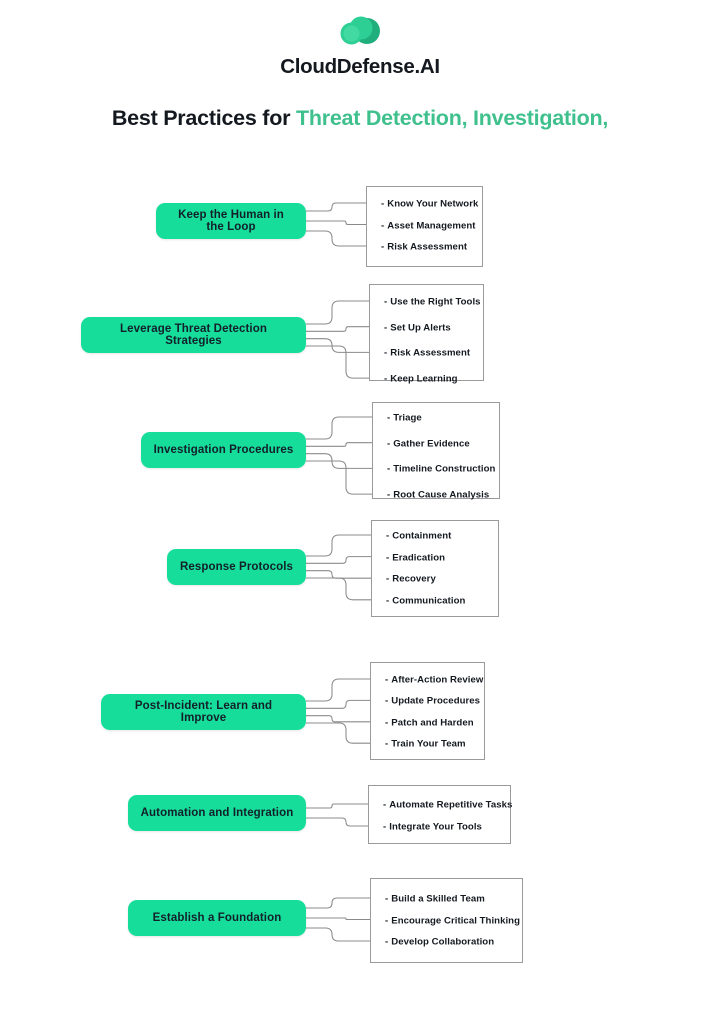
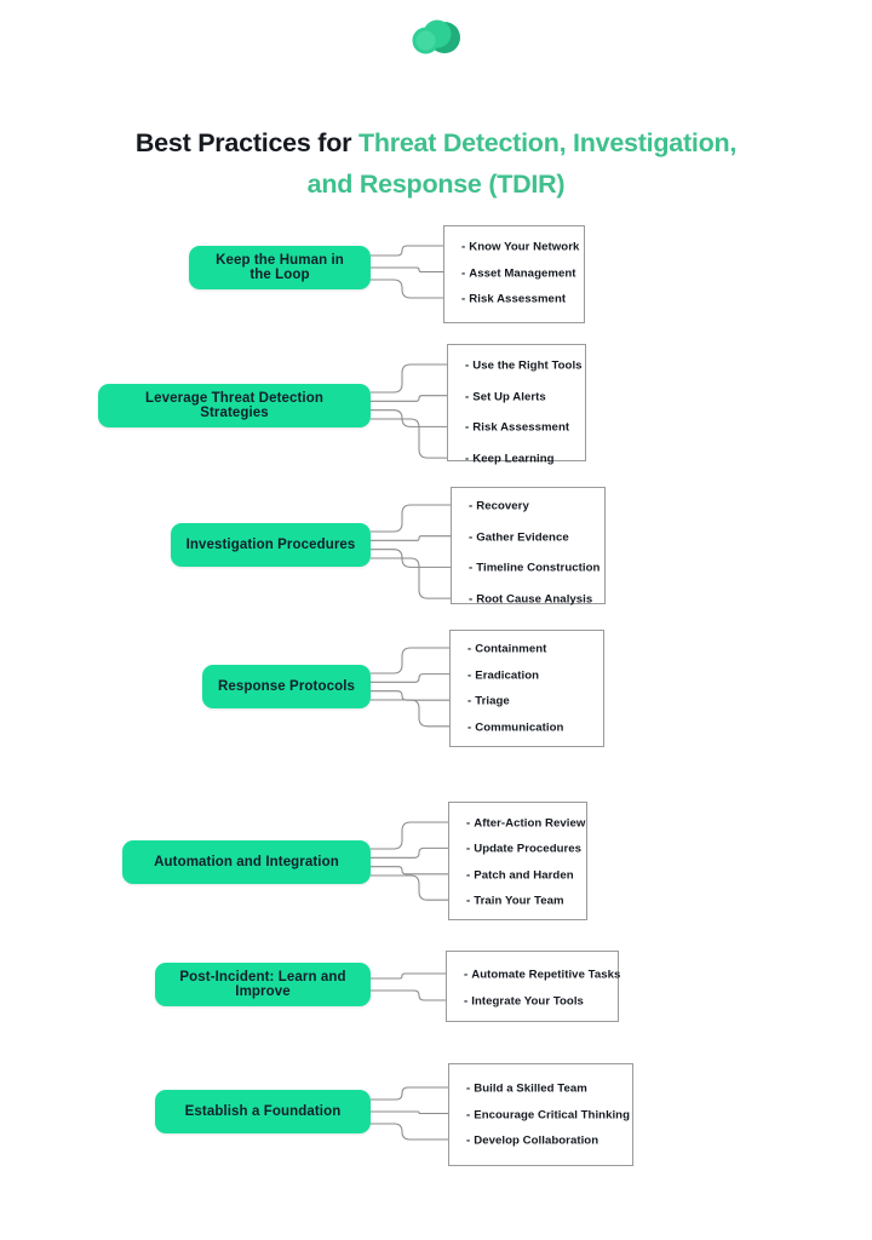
- CloudDefense.AI
  Best Practices for Threat Detection, Investigation,
+ and Response (TDIR)
  - Know Your Network
  - Asset Management
  - Risk Assessment
  Keep the Human in the Loop
  - Use the Right Tools
  - Set Up Alerts
  - Risk Assessment
  - Keep Learning
  Leverage Threat Detection Strategies
- - Triage
+ - Recovery
  - Gather Evidence
  - Timeline Construction
  - Root Cause Analysis
  Investigation Procedures
  - Containment
  - Eradication
- - Recovery
+ - Triage
  - Communication
  Response Protocols
  - After-Action Review
  - Update Procedures
  - Patch and Harden
  - Train Your Team
- Post-Incident: Learn and Improve
+ Automation and Integration
  - Automate Repetitive Tasks
  - Integrate Your Tools
- Automation and Integration
+ Post-Incident: Learn and Improve
  - Build a Skilled Team
  - Encourage Critical Thinking
  - Develop Collaboration
  Establish a Foundation
